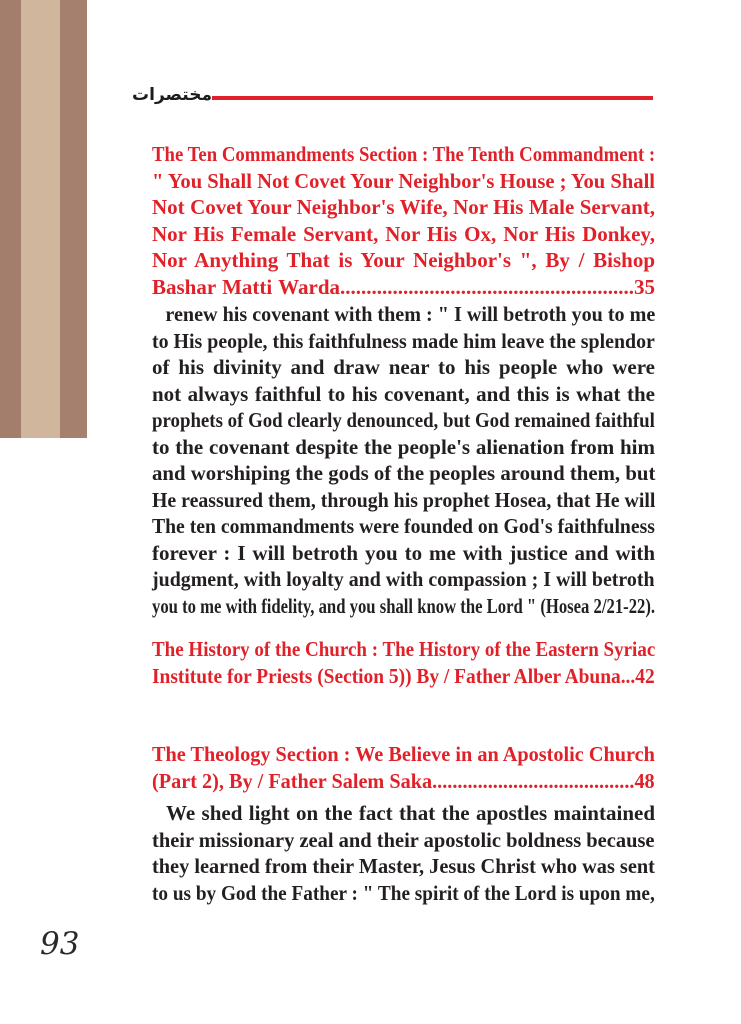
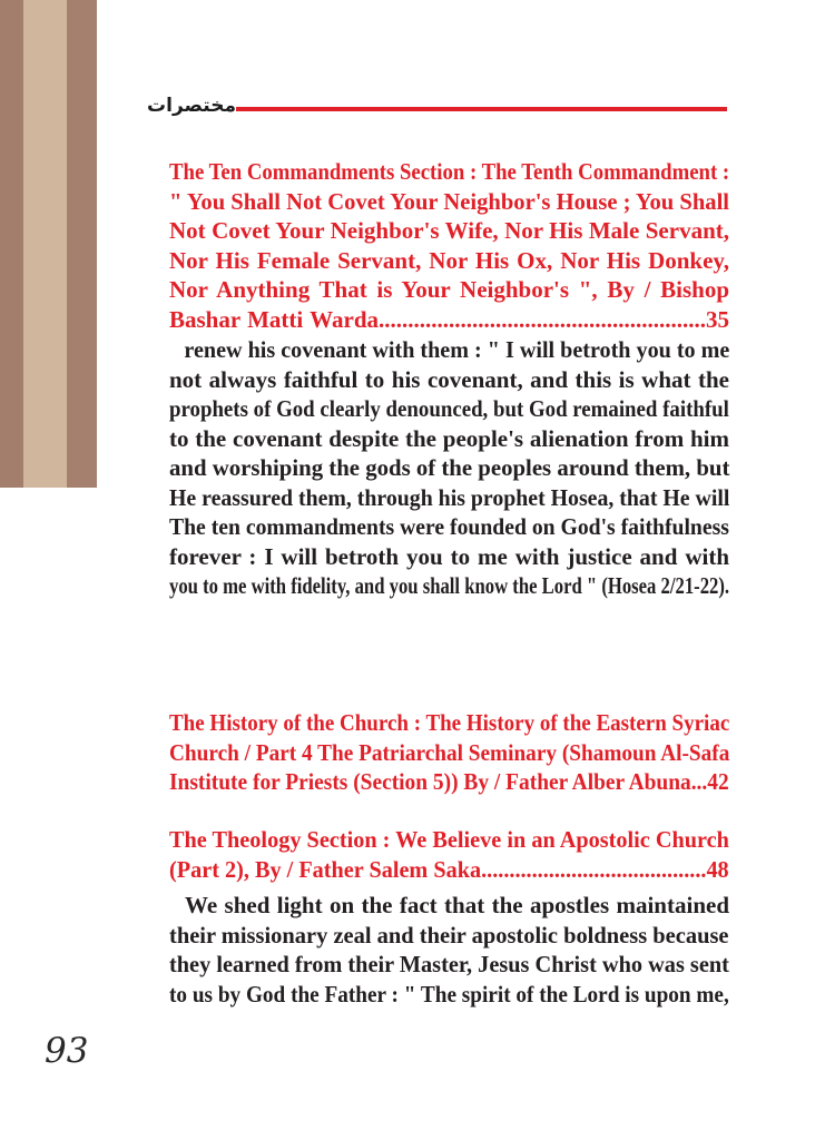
  مختصرات
  The Ten Commandments Section : The Tenth Commandment :
  " You Shall Not Covet Your Neighbor's House ; You Shall
  Not Covet Your Neighbor's Wife, Nor His Male Servant,
  Nor His Female Servant, Nor His Ox, Nor His Donkey,
  Nor Anything That is Your Neighbor's ", By / Bishop
  Bashar Matti Warda........................................................35
  renew his covenant with them : " I will betroth you to me
- to His people, this faithfulness made him leave the splendor
- of his divinity and draw near to his people who were
  not always faithful to his covenant, and this is what the
  prophets of God clearly denounced, but God remained faithful
  to the covenant despite the people's alienation from him
  and worshiping the gods of the peoples around them, but
  He reassured them, through his prophet Hosea, that He will
  The ten commandments were founded on God's faithfulness
  forever : I will betroth you to me with justice and with
- judgment, with loyalty and with compassion ; I will betroth
  you to me with fidelity, and you shall know the Lord " (Hosea 2/21-22).
  The History of the Church : The History of the Eastern Syriac
+ Church / Part 4 The Patriarchal Seminary (Shamoun Al-Safa
  Institute for Priests (Section 5)) By / Father Alber Abuna...42
  The Theology Section : We Believe in an Apostolic Church
  (Part 2), By / Father Salem Saka........................................48
  We shed light on the fact that the apostles maintained
  their missionary zeal and their apostolic boldness because
  they learned from their Master, Jesus Christ who was sent
  to us by God the Father : " The spirit of the Lord is upon me,
  93
